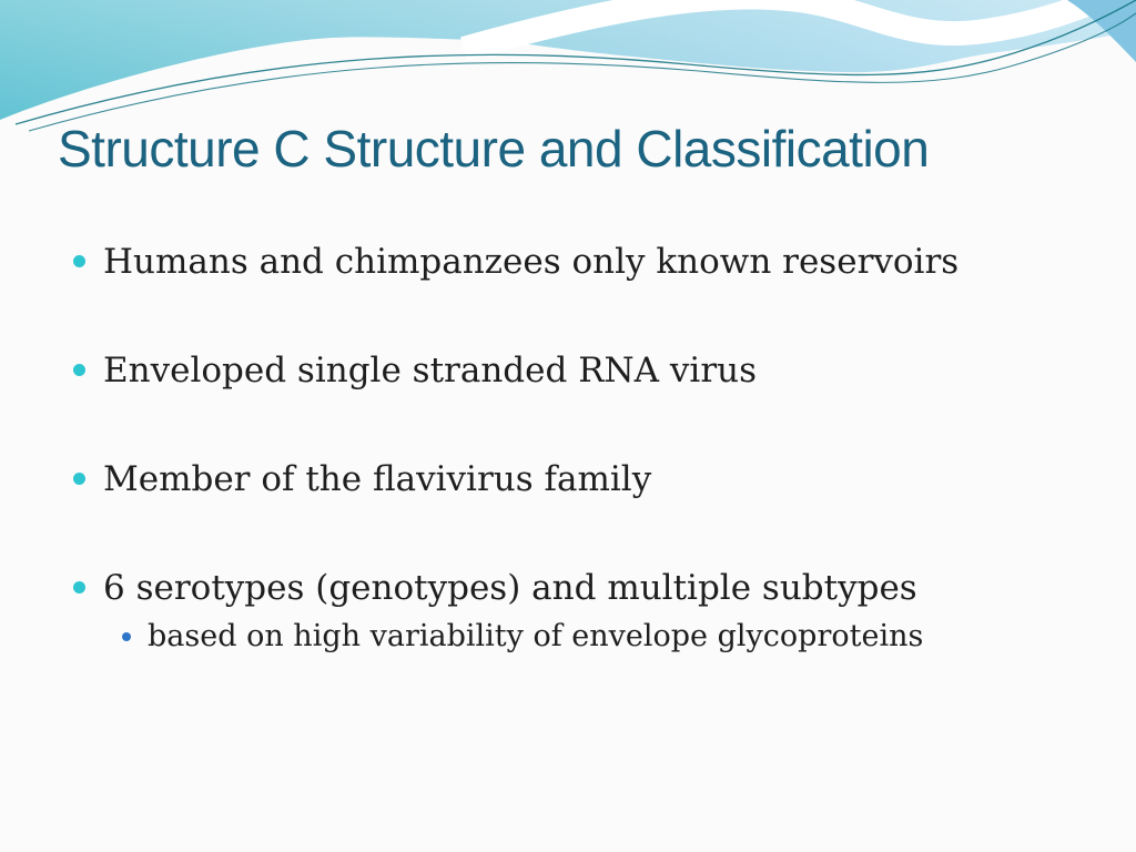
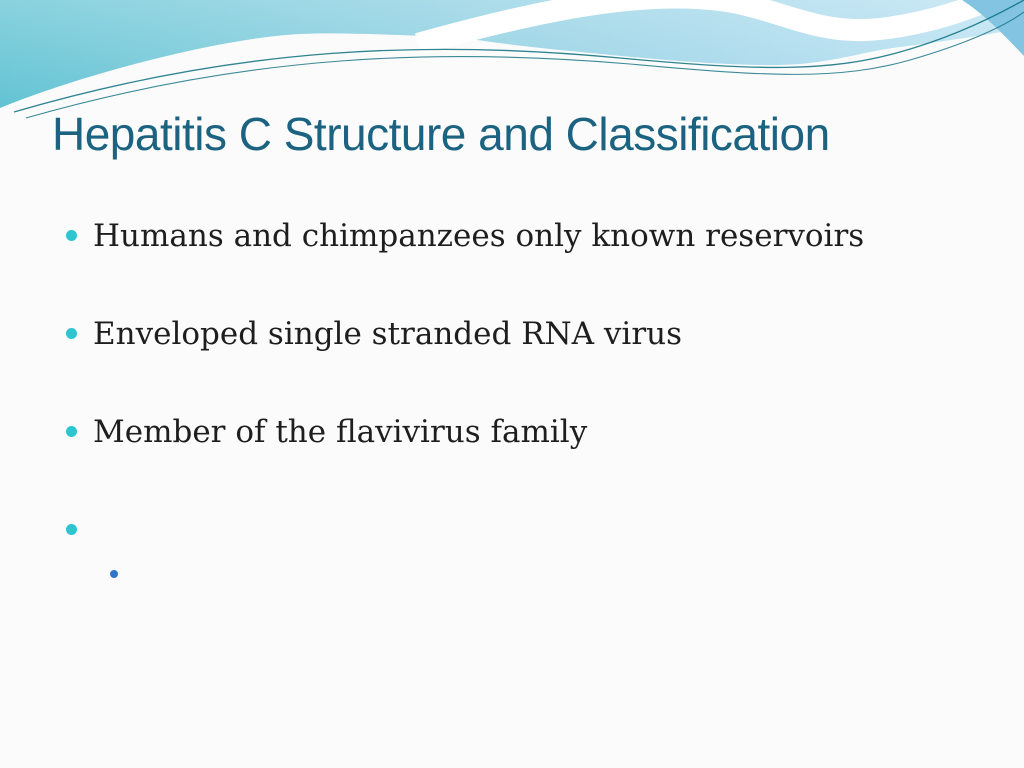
- Structure C Structure and Classification
+ Hepatitis C Structure and Classification
  Humans and chimpanzees only known reservoirs
  Enveloped single stranded RNA virus
  Member of the flavivirus family
- 6 serotypes (genotypes) and multiple subtypes
- based on high variability of envelope glycoproteins
